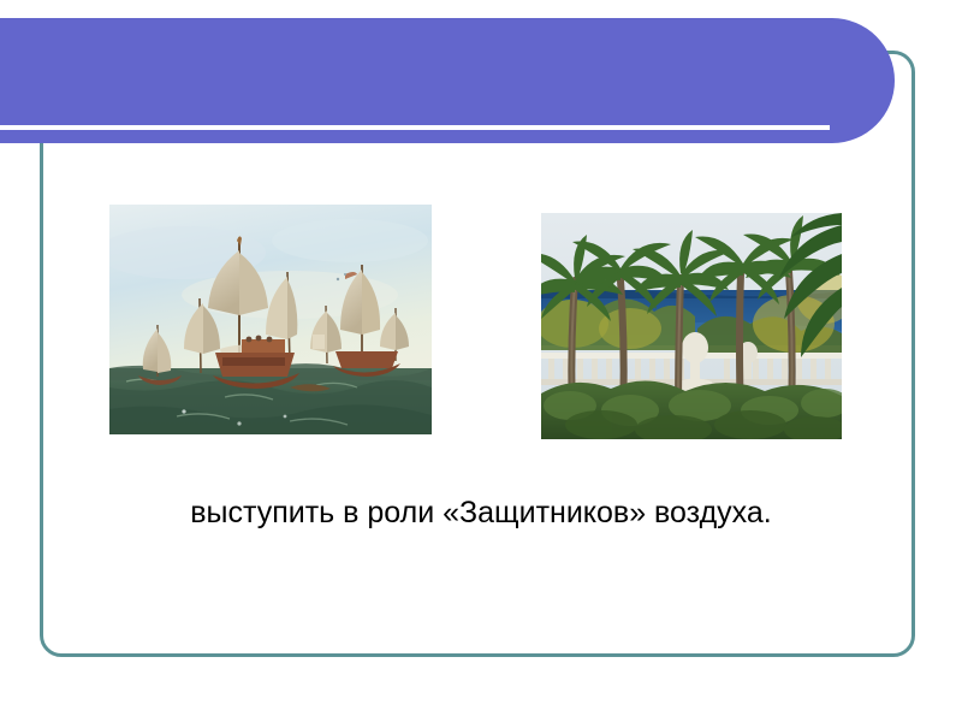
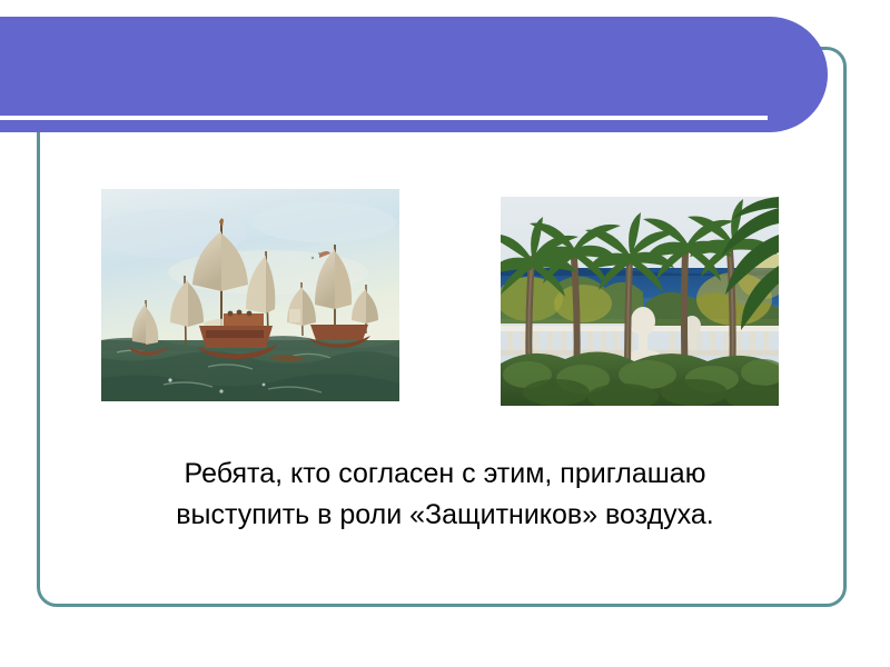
+ Ребята, кто согласен с этим, приглашаю
  выступить в роли «Защитников» воздуха.
